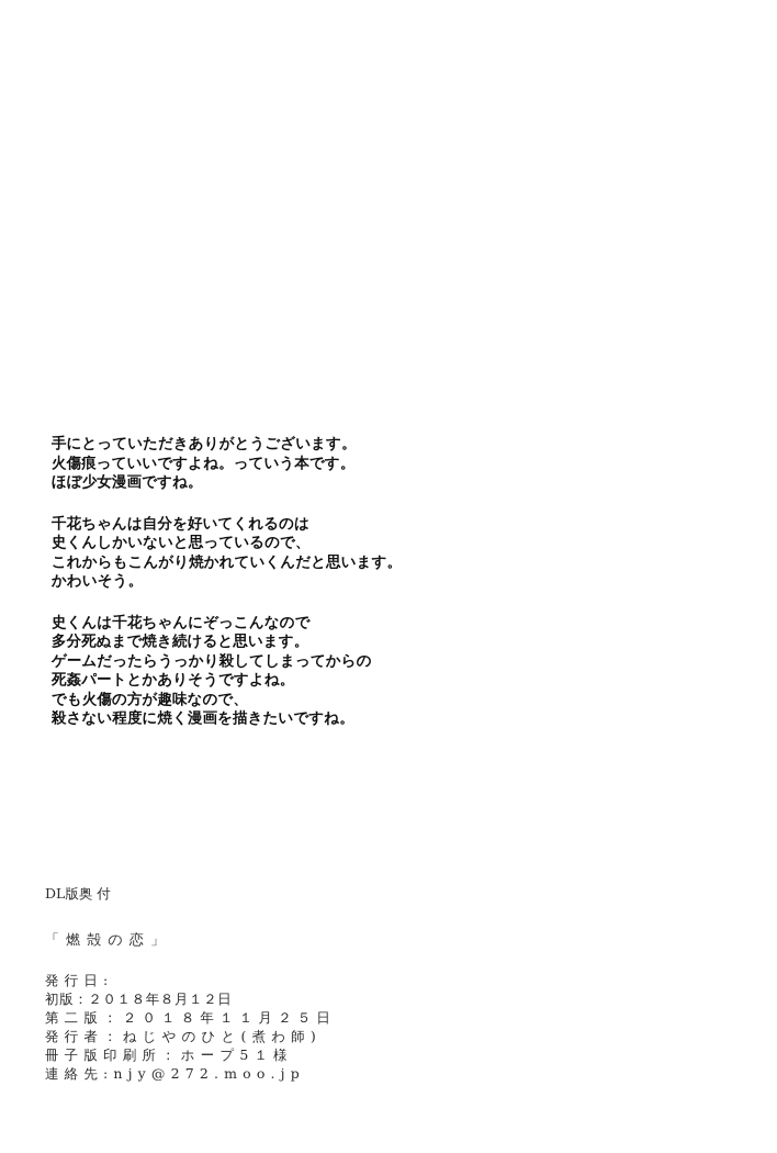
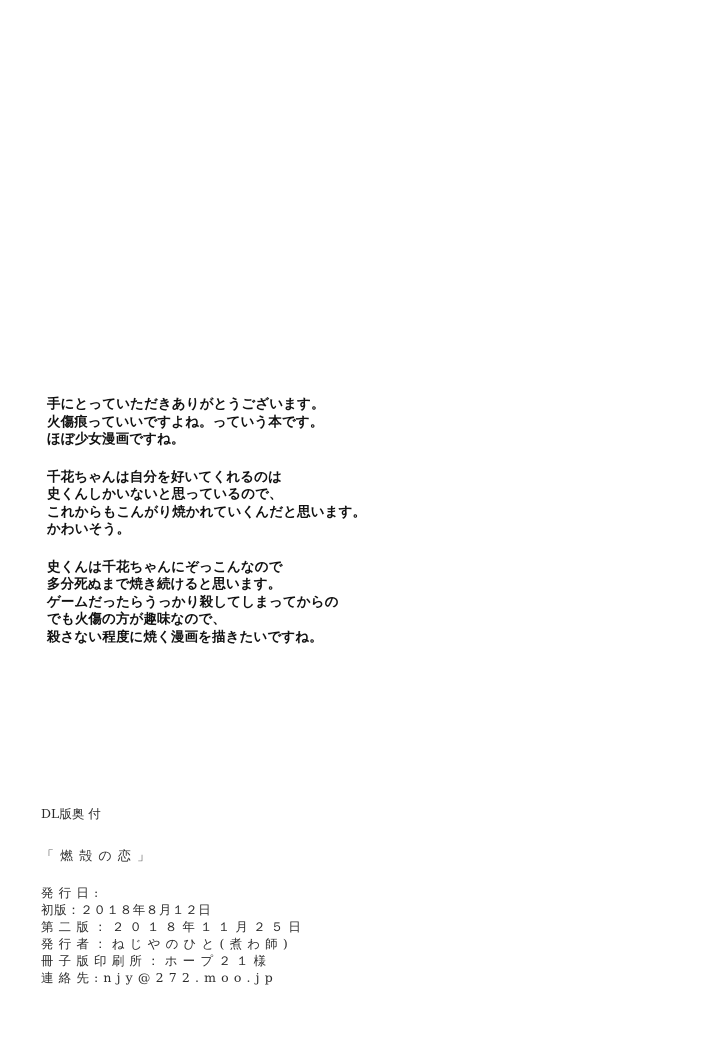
  手にとっていただきありがとうございます。
  火傷痕っていいですよね。っていう本です。
  ほぼ少女漫画ですね。
  千花ちゃんは自分を好いてくれるのは
  史くんしかいないと思っているので、
  これからもこんがり焼かれていくんだと思います。
  かわいそう。
  史くんは千花ちゃんにぞっこんなので
  多分死ぬまで焼き続けると思います。
  ゲームだったらうっかり殺してしまってからの
- 死姦パートとかありそうですよね。
  でも火傷の方が趣味なので、
  殺さない程度に焼く漫画を描きたいですね。
  DL版奥 付
  「 燃 殻 の 恋 」
  発 行 日 :
  初版：２０１８年８月１２日
  第 二 版 ： ２ ０ １ ８ 年 １ １ 月 ２ ５ 日
  発 行 者 ： ね じ や の ひ と ( 煮 わ 師 )
- 冊 子 版 印 刷 所 ： ホ ー プ 5 １ 様
+ 冊 子 版 印 刷 所 ： ホ ー プ ２ １ 様
  連 絡 先 : n j y @ 2 7 2 . m o o . j p
